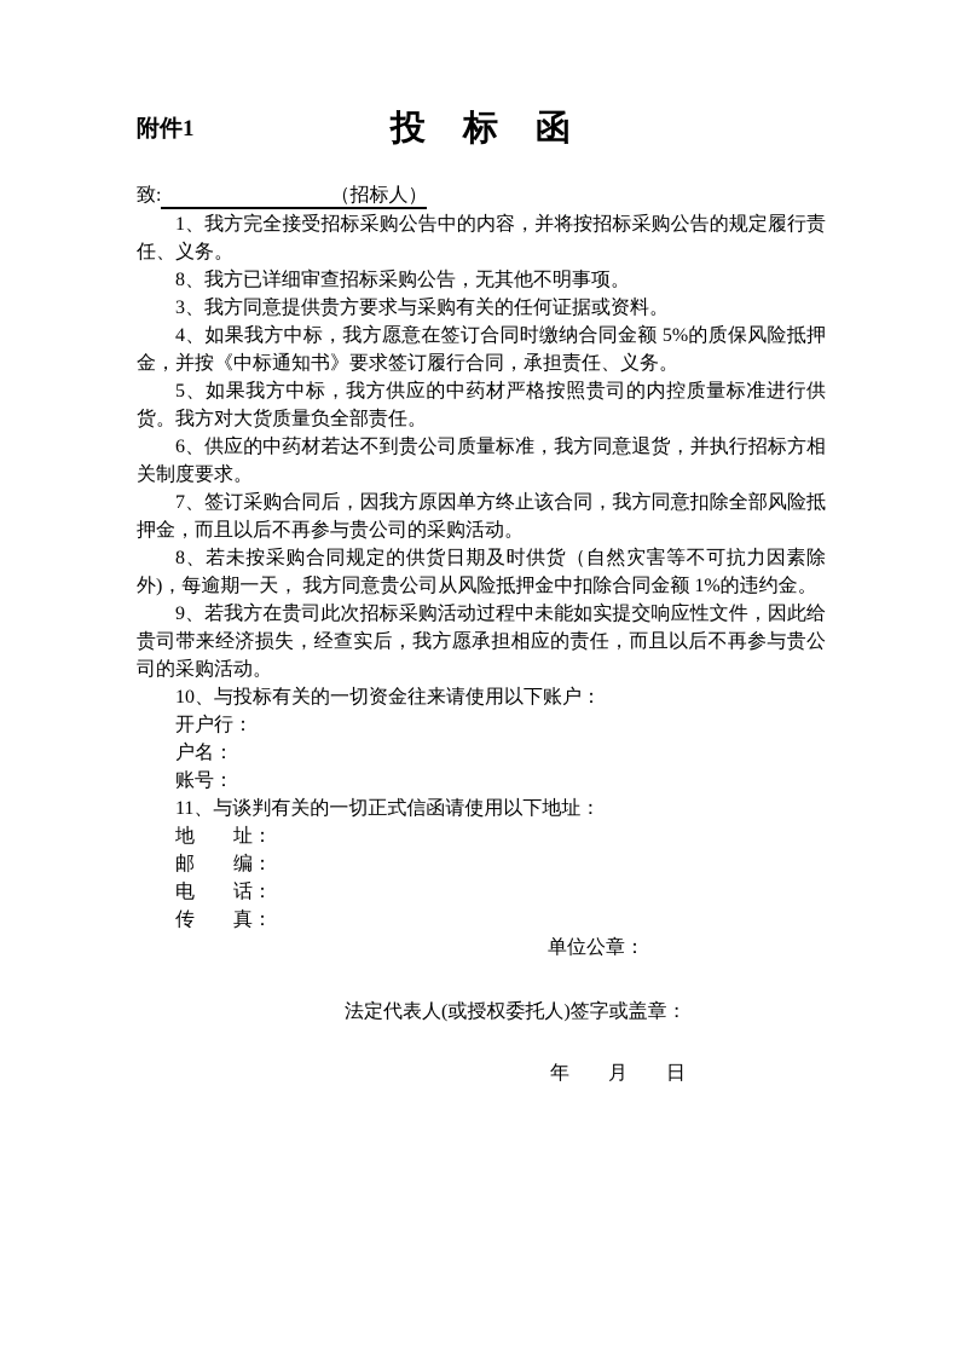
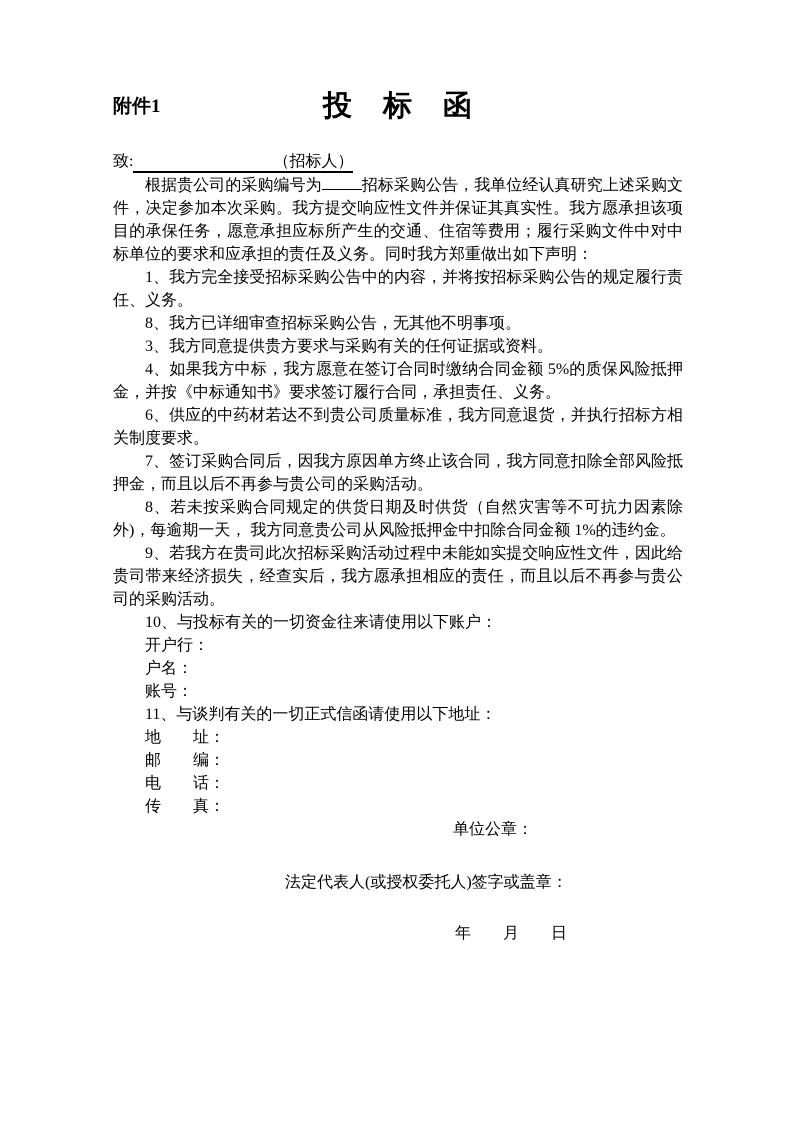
  附件1
  投 标 函
  致: （招标人）
+ 根据贵公司的采购编号为 招标采购公告，我单位经认真研究上述采购文件，决定参加本次采购。我方提交响应性文件并保证其真实性。我方愿承担该项目的承保任务，愿意承担应标所产生的交通、住宿等费用；履行采购文件中对中标单位的要求和应承担的责任及义务。同时我方郑重做出如下声明：
  1、我方完全接受招标采购公告中的内容，并将按招标采购公告的规定履行责任、义务。
  8、我方已详细审查招标采购公告，无其他不明事项。
  3、我方同意提供贵方要求与采购有关的任何证据或资料。
  4、如果我方中标，我方愿意在签订合同时缴纳合同金额 5%的质保风险抵押金，并按《中标通知书》要求签订履行合同，承担责任、义务。
- 5、如果我方中标，我方供应的中药材严格按照贵司的内控质量标准进行供货。我方对大货质量负全部责任。
  6、供应的中药材若达不到贵公司质量标准，我方同意退货，并执行招标方相关制度要求。
  7、签订采购合同后，因我方原因单方终止该合同，我方同意扣除全部风险抵押金，而且以后不再参与贵公司的采购活动。
  8、若未按采购合同规定的供货日期及时供货（自然灾害等不可抗力因素除外)，每逾期一天， 我方同意贵公司从风险抵押金中扣除合同金额 1%的违约金。
  9、若我方在贵司此次招标采购活动过程中未能如实提交响应性文件，因此给贵司带来经济损失，经查实后，我方愿承担相应的责任，而且以后不再参与贵公司的采购活动。
  10、与投标有关的一切资金往来请使用以下账户：
  开户行：
  户名：
  账号：
  11、与谈判有关的一切正式信函请使用以下地址：
  地 址：
  邮 编：
  电 话：
  传 真：
  单位公章：
  法定代表人(或授权委托人)签字或盖章：
  年 月 日
